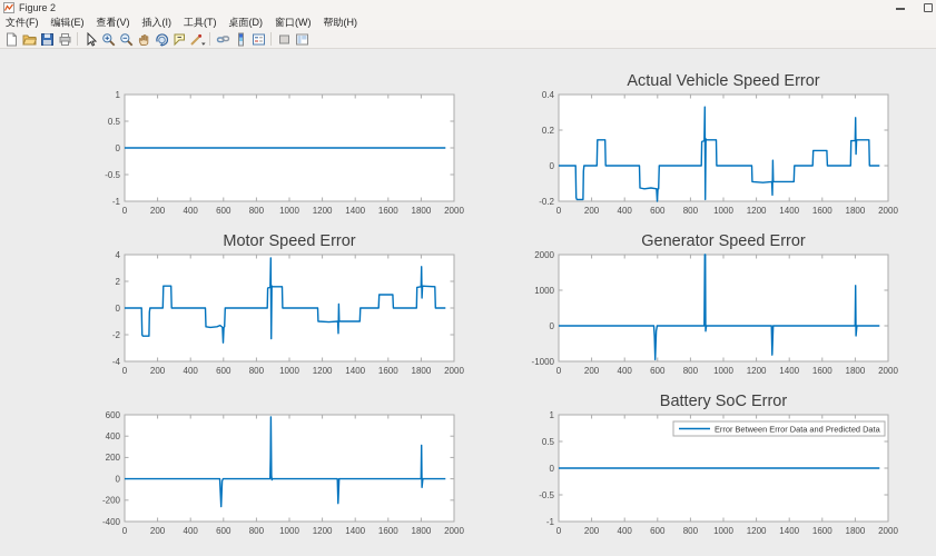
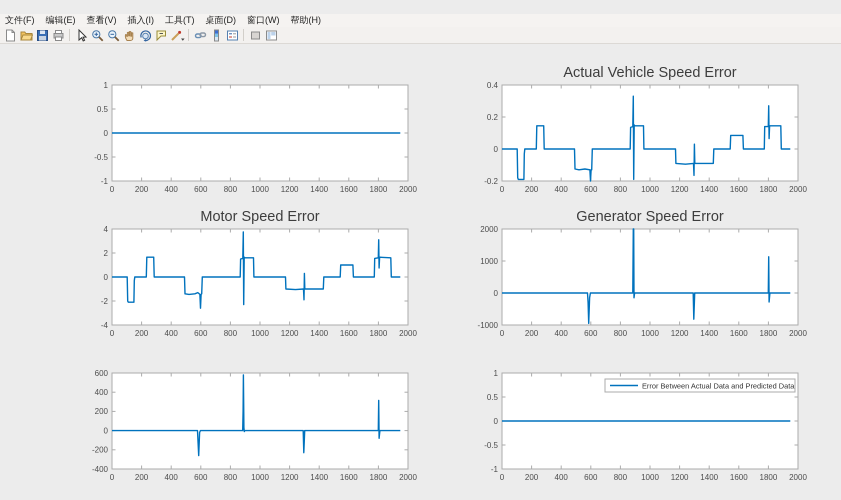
- Figure 2
  文件(F)
  编辑(E)
  查看(V)
  插入(I)
  工具(T)
  桌面(D)
  窗口(W)
  帮助(H)
  0
  200
  400
  600
  800
  1000
  1200
  1400
  1600
  1800
  2000
  -1
  -0.5
  0
  0.5
  1
  0
  200
  400
  600
  800
  1000
  1200
  1400
  1600
  1800
  2000
  -0.2
  0
  0.2
  0.4
  Actual Vehicle Speed Error
  0
  200
  400
  600
  800
  1000
  1200
  1400
  1600
  1800
  2000
  -4
  -2
  0
  2
  4
  Motor Speed Error
  0
  200
  400
  600
  800
  1000
  1200
  1400
  1600
  1800
  2000
  -1000
  0
  1000
  2000
  Generator Speed Error
  0
  200
  400
  600
  800
  1000
  1200
  1400
  1600
  1800
  2000
  -400
  -200
  0
  200
  400
  600
  0
  200
  400
  600
  800
  1000
  1200
  1400
  1600
  1800
  2000
  -1
  -0.5
  0
  0.5
  1
- Battery SoC Error
- Error Between Error Data and Predicted Data
+ Error Between Actual Data and Predicted Data
